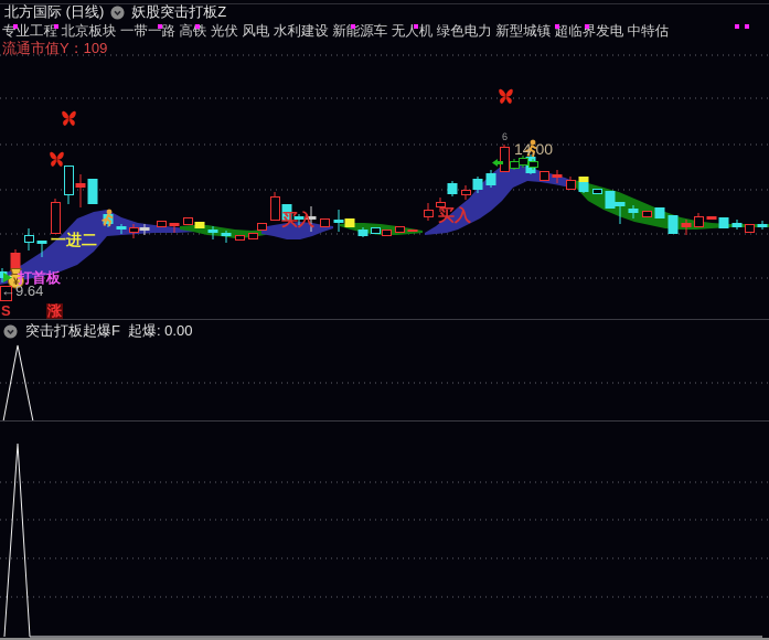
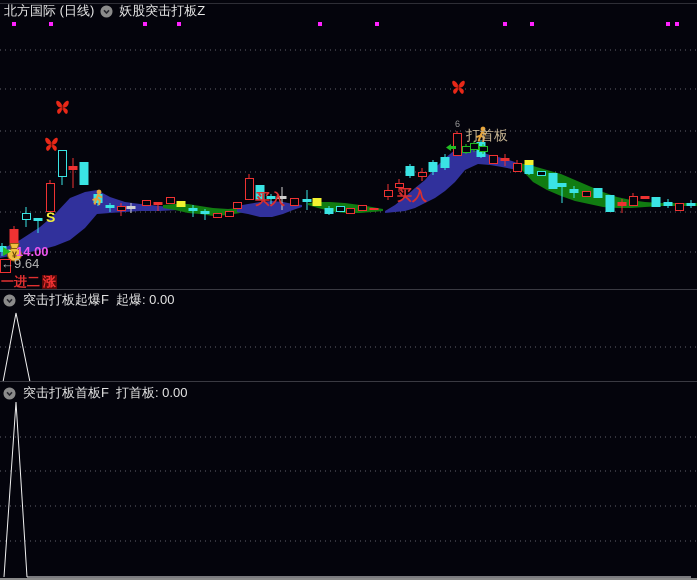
  ¥
  北方国际 (日线)
  妖股突击打板Z
- 专业工程 北京板块 一带一路 高铁 光伏 风电 水利建设 新能源车 无人机 绿色电力 新型城镇 超临界发电 中特估
- 流通市值Y：109
  突击打板起爆F
  起爆: 0.00
+ 突击打板首板F
+ 打首板: 0.00
- 一进二
+ S
- 打首板
+ 14.00
  ←9.64
  买入
  买入
- 14.00
+ 打首板
  6
- S
+ 一进二
  涨
